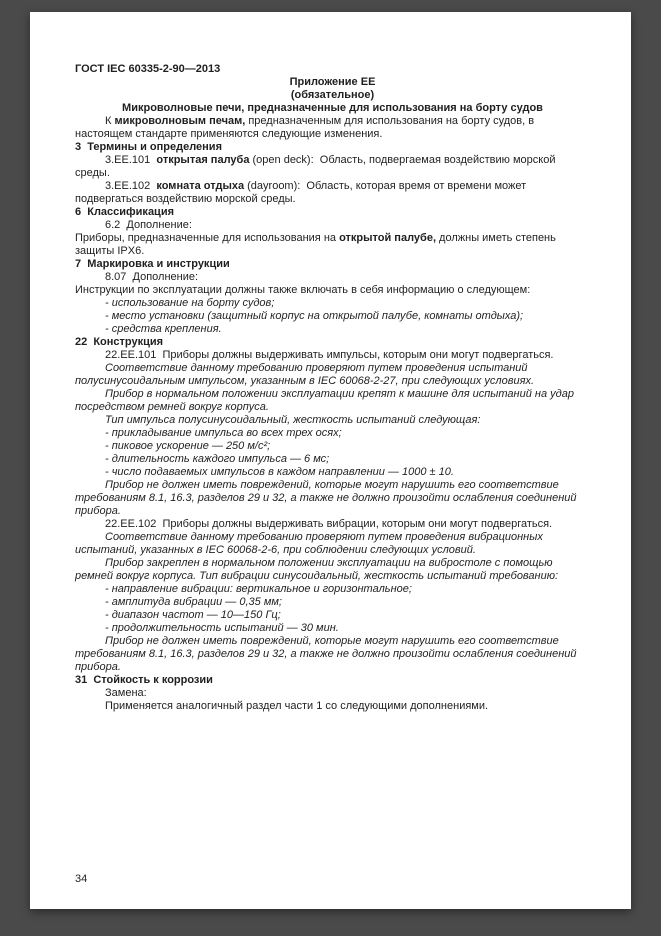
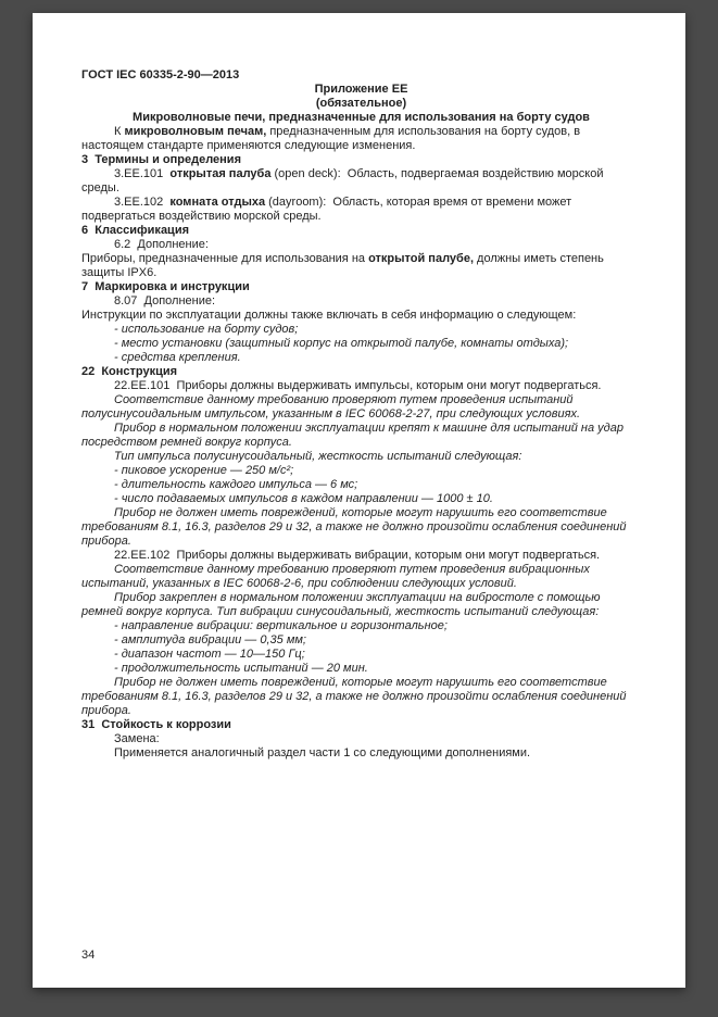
  ГОСТ IEC 60335-2-90—2013
  Приложение ЕЕ
  (обязательное)
  Микроволновые печи, предназначенные для использования на борту судов
  К микроволновым печам, предназначенным для использования на борту судов, в настоящем стандарте применяются следующие изменения.
  3 Термины и определения
  3.ЕЕ.101 открытая палуба (open deck): Область, подвергаемая воздействию морской среды.
  3.ЕЕ.102 комната отдыха (dayroom): Область, которая время от времени может подвергаться воздействию морской среды.
  6 Классификация
  6.2 Дополнение:
  Приборы, предназначенные для использования на открытой палубе, должны иметь степень защиты IPX6.
  7 Маркировка и инструкции
  8.07 Дополнение:
  Инструкции по эксплуатации должны также включать в себя информацию о следующем:
  - использование на борту судов;
  - место установки (защитный корпус на открытой палубе, комнаты отдыха);
  - средства крепления.
  22 Конструкция
  22.ЕЕ.101 Приборы должны выдерживать импульсы, которым они могут подвергаться.
  Соответствие данному требованию проверяют путем проведения испытаний полусинусоидальным импульсом, указанным в IEC 60068-2-27, при следующих условиях.
  Прибор в нормальном положении эксплуатации крепят к машине для испытаний на удар посредством ремней вокруг корпуса.
  Тип импульса полусинусоидальный, жесткость испытаний следующая:
- - прикладывание импульса во всех трех осях;
  - пиковое ускорение — 250 м/с²;
  - длительность каждого импульса — 6 мс;
  - число подаваемых импульсов в каждом направлении — 1000 ± 10.
  Прибор не должен иметь повреждений, которые могут нарушить его соответствие требованиям 8.1, 16.3, разделов 29 и 32, а также не должно произойти ослабления соединений прибора.
  22.ЕЕ.102 Приборы должны выдерживать вибрации, которым они могут подвергаться.
  Соответствие данному требованию проверяют путем проведения вибрационных испытаний, указанных в IEC 60068-2-6, при соблюдении следующих условий.
- Прибор закреплен в нормальном положении эксплуатации на вибростоле с помощью ремней вокруг корпуса. Тип вибрации синусоидальный, жесткость испытаний требованию:
+ Прибор закреплен в нормальном положении эксплуатации на вибростоле с помощью ремней вокруг корпуса. Тип вибрации синусоидальный, жесткость испытаний следующая:
  - направление вибрации: вертикальное и горизонтальное;
  - амплитуда вибрации — 0,35 мм;
  - диапазон частот — 10—150 Гц;
- - продолжительность испытаний — 30 мин.
+ - продолжительность испытаний — 20 мин.
  Прибор не должен иметь повреждений, которые могут нарушить его соответствие требованиям 8.1, 16.3, разделов 29 и 32, а также не должно произойти ослабления соединений прибора.
  31 Стойкость к коррозии
  Замена:
  Применяется аналогичный раздел части 1 со следующими дополнениями.
  34
